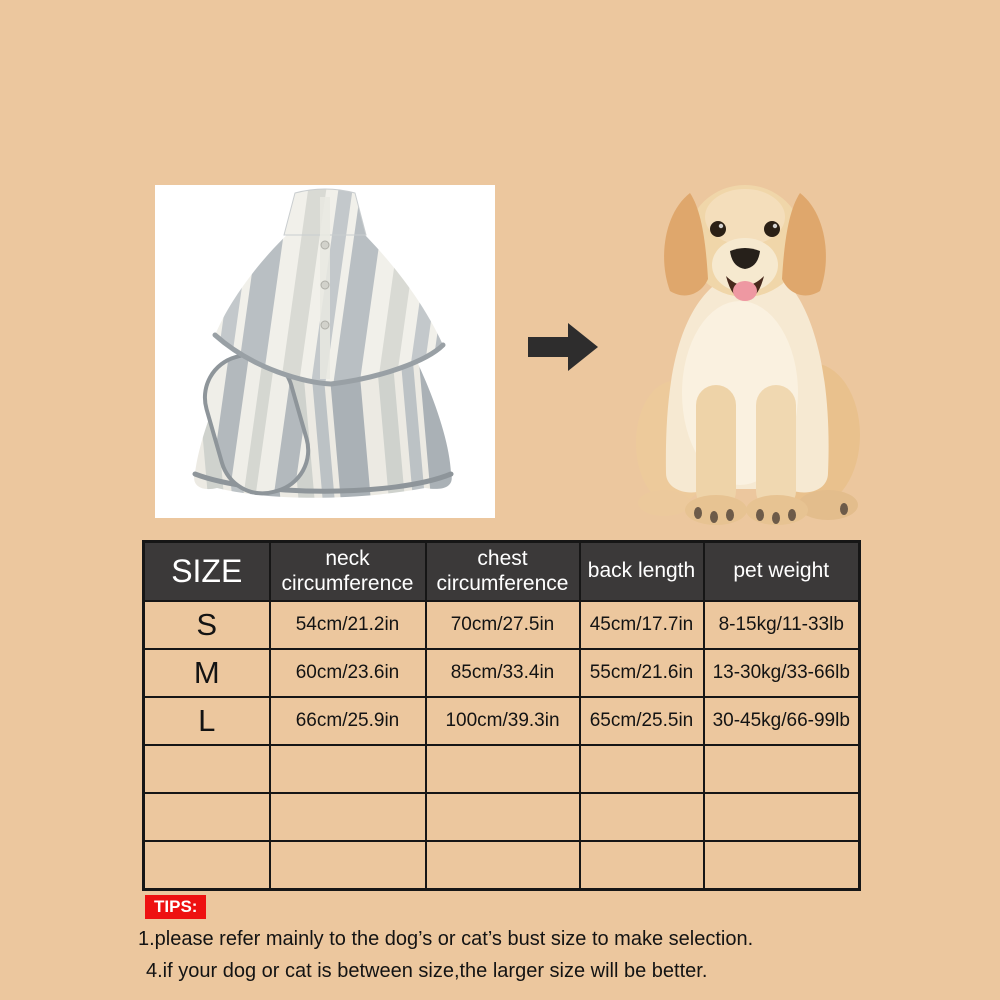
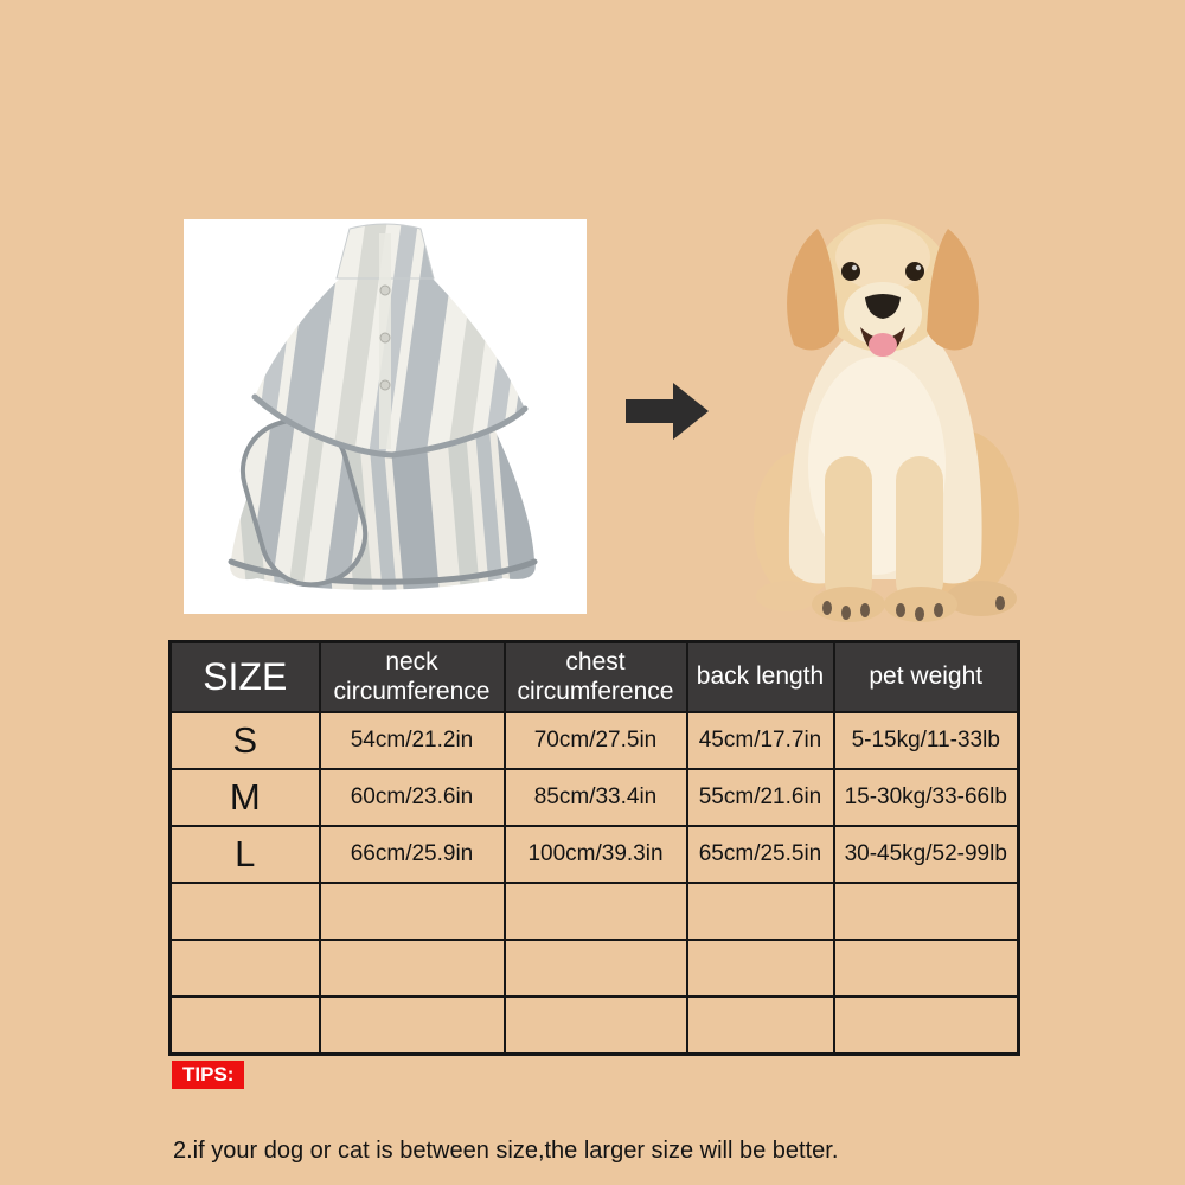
  SIZE	neck circumference	chest circumference	back length	pet weight
- S	54cm/21.2in	70cm/27.5in	45cm/17.7in	8-15kg/11-33lb
+ S	54cm/21.2in	70cm/27.5in	45cm/17.7in	5-15kg/11-33lb
- M	60cm/23.6in	85cm/33.4in	55cm/21.6in	13-30kg/33-66lb
+ M	60cm/23.6in	85cm/33.4in	55cm/21.6in	15-30kg/33-66lb
- L	66cm/25.9in	100cm/39.3in	65cm/25.5in	30-45kg/66-99lb
+ L	66cm/25.9in	100cm/39.3in	65cm/25.5in	30-45kg/52-99lb
  TIPS:
- 1.please refer mainly to the dog’s or cat’s bust size to make selection.
- 4.if your dog or cat is between size,the larger size will be better.
+ 2.if your dog or cat is between size,the larger size will be better.
